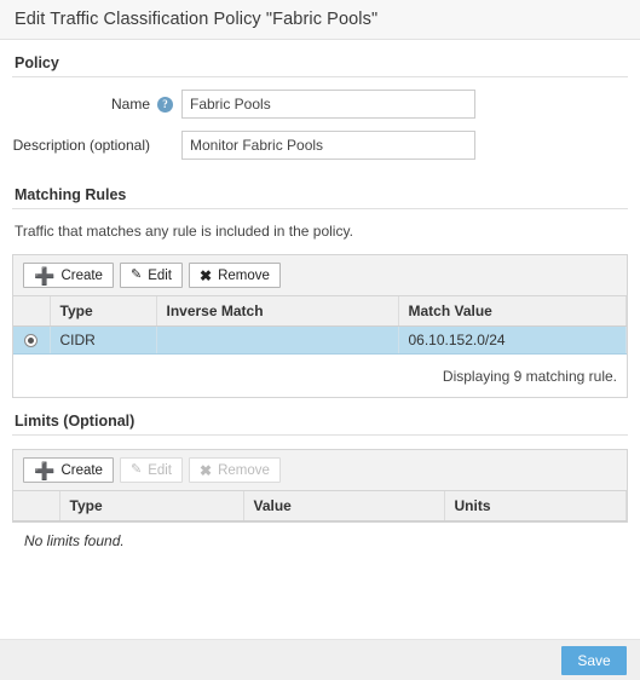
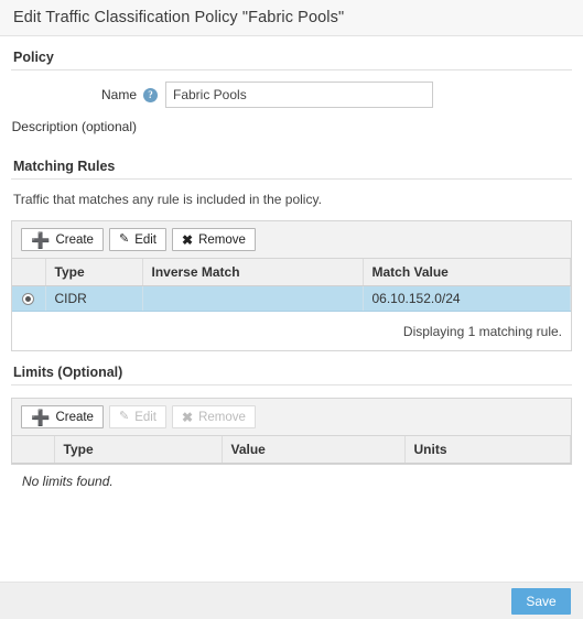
  Edit Traffic Classification Policy "Fabric Pools"
  Policy
  Name
  ?
  Fabric Pools
  Description (optional)
- Monitor Fabric Pools
  Matching Rules
  Traffic that matches any rule is included in the policy.
  ➕
  Create
  ✎
  Edit
  ✖
  Remove
  	Type	Inverse Match	Match Value
  	CIDR		06.10.152.0/24
- Displaying 9 matching rule.
+ Displaying 1 matching rule.
  Limits (Optional)
  ➕
  Create
  ✎
  Edit
  ✖
  Remove
  	Type	Value	Units
  No limits found.
  Save
